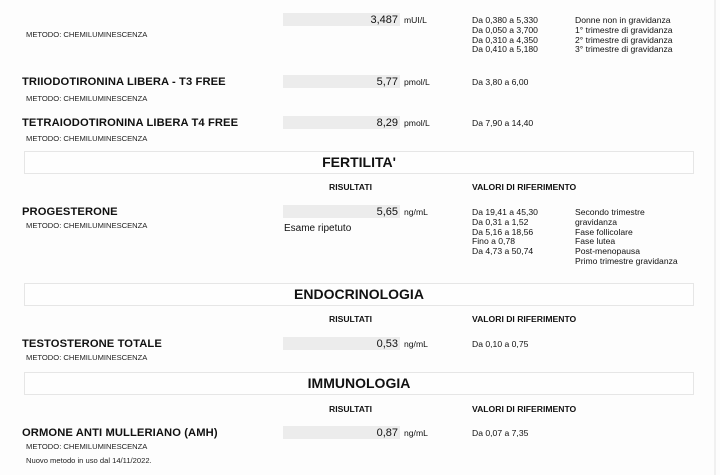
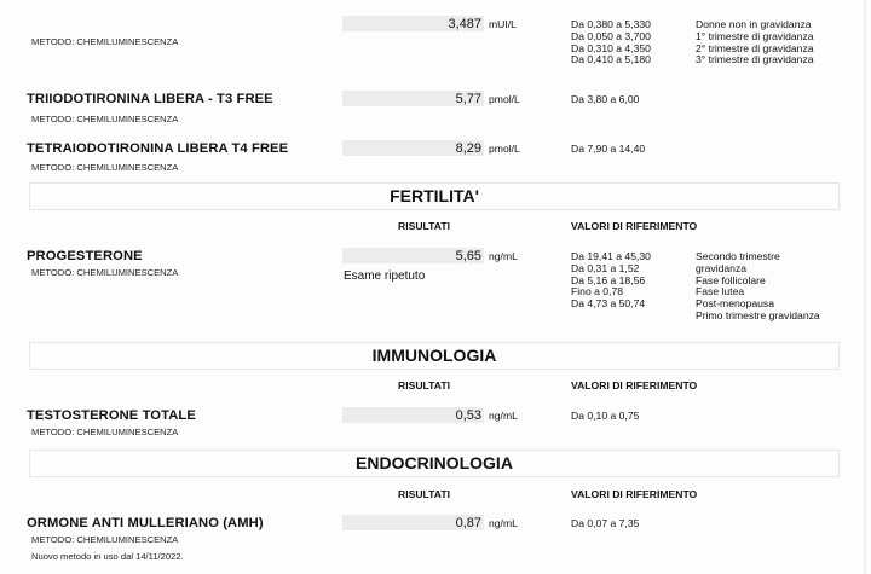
  METODO: CHEMILUMINESCENZA
  3,487
  mUI/L
  Da 0,380 a 5,330
  Da 0,050 a 3,700
  Da 0,310 a 4,350
  Da 0,410 a 5,180
  Donne non in gravidanza
  1° trimestre di gravidanza
  2° trimestre di gravidanza
  3° trimestre di gravidanza
  TRIIODOTIRONINA LIBERA - T3 FREE
  METODO: CHEMILUMINESCENZA
  5,77
  pmol/L
  Da 3,80 a 6,00
  TETRAIODOTIRONINA LIBERA T4 FREE
  METODO: CHEMILUMINESCENZA
  8,29
  pmol/L
  Da 7,90 a 14,40
  FERTILITA'
  RISULTATI
  VALORI DI RIFERIMENTO
  PROGESTERONE
  METODO: CHEMILUMINESCENZA
  5,65
  ng/mL
  Esame ripetuto
  Da 19,41 a 45,30
  Da 0,31 a 1,52
  Da 5,16 a 18,56
  Fino a 0,78
  Da 4,73 a 50,74
  Secondo trimestre
  gravidanza
  Fase follicolare
  Fase lutea
  Post-menopausa
  Primo trimestre gravidanza
- ENDOCRINOLOGIA
+ IMMUNOLOGIA
  RISULTATI
  VALORI DI RIFERIMENTO
  TESTOSTERONE TOTALE
  METODO: CHEMILUMINESCENZA
  0,53
  ng/mL
  Da 0,10 a 0,75
- IMMUNOLOGIA
+ ENDOCRINOLOGIA
  RISULTATI
  VALORI DI RIFERIMENTO
  ORMONE ANTI MULLERIANO (AMH)
  METODO: CHEMILUMINESCENZA
  Nuovo metodo in uso dal 14/11/2022.
  0,87
  ng/mL
  Da 0,07 a 7,35
